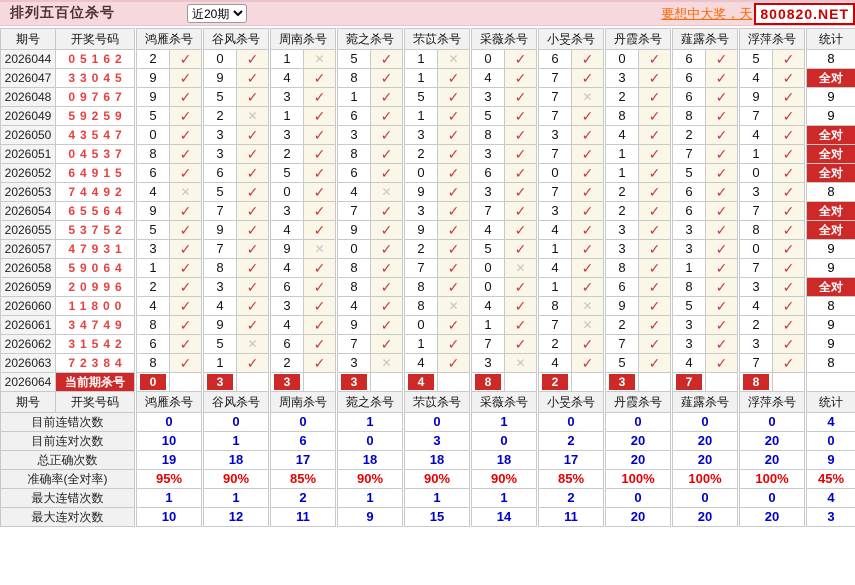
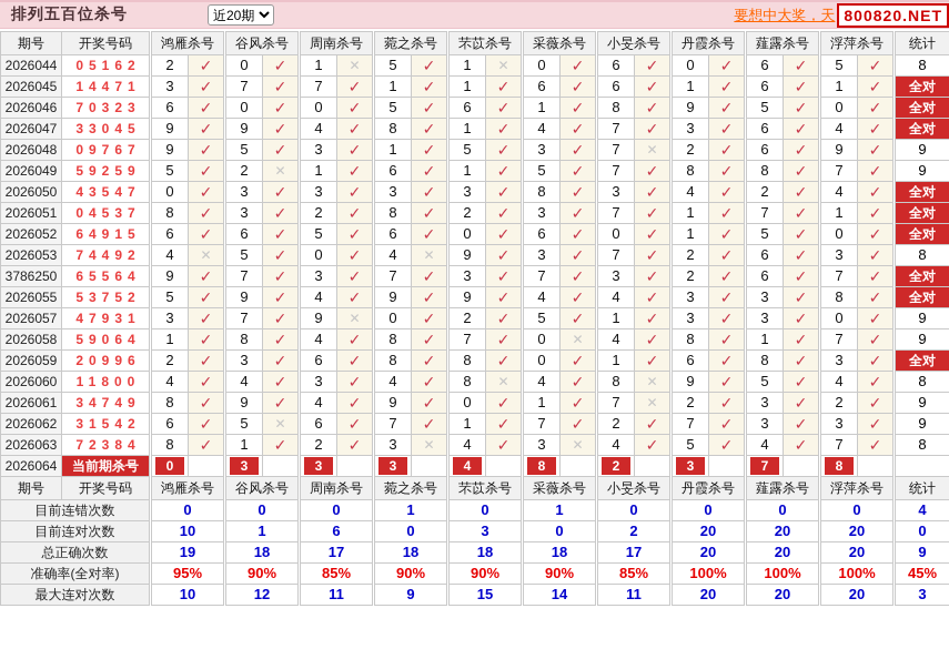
  排列五百位杀号
  近20期
  要想中大奖，天
  800820.NET
  期号	开奖号码	鸿雁杀号	谷风杀号	周南杀号	菀之杀号	芣苡杀号	采薇杀号	小旻杀号	丹霞杀号	薤露杀号	浮萍杀号	统计
  2026044	05162	2	✓	0	✓	1	✕	5	✓	1	✕	0	✓	6	✓	0	✓	6	✓	5	✓	8
+ 2026045	14471	3	✓	7	✓	7	✓	1	✓	1	✓	6	✓	6	✓	1	✓	6	✓	1	✓	全对
+ 2026046	70323	6	✓	0	✓	0	✓	5	✓	6	✓	1	✓	8	✓	9	✓	5	✓	0	✓	全对
  2026047	33045	9	✓	9	✓	4	✓	8	✓	1	✓	4	✓	7	✓	3	✓	6	✓	4	✓	全对
  2026048	09767	9	✓	5	✓	3	✓	1	✓	5	✓	3	✓	7	✕	2	✓	6	✓	9	✓	9
  2026049	59259	5	✓	2	✕	1	✓	6	✓	1	✓	5	✓	7	✓	8	✓	8	✓	7	✓	9
  2026050	43547	0	✓	3	✓	3	✓	3	✓	3	✓	8	✓	3	✓	4	✓	2	✓	4	✓	全对
  2026051	04537	8	✓	3	✓	2	✓	8	✓	2	✓	3	✓	7	✓	1	✓	7	✓	1	✓	全对
  2026052	64915	6	✓	6	✓	5	✓	6	✓	0	✓	6	✓	0	✓	1	✓	5	✓	0	✓	全对
  2026053	74492	4	✕	5	✓	0	✓	4	✕	9	✓	3	✓	7	✓	2	✓	6	✓	3	✓	8
- 2026054	65564	9	✓	7	✓	3	✓	7	✓	3	✓	7	✓	3	✓	2	✓	6	✓	7	✓	全对
+ 3786250	65564	9	✓	7	✓	3	✓	7	✓	3	✓	7	✓	3	✓	2	✓	6	✓	7	✓	全对
  2026055	53752	5	✓	9	✓	4	✓	9	✓	9	✓	4	✓	4	✓	3	✓	3	✓	8	✓	全对
  2026057	47931	3	✓	7	✓	9	✕	0	✓	2	✓	5	✓	1	✓	3	✓	3	✓	0	✓	9
  2026058	59064	1	✓	8	✓	4	✓	8	✓	7	✓	0	✕	4	✓	8	✓	1	✓	7	✓	9
  2026059	20996	2	✓	3	✓	6	✓	8	✓	8	✓	0	✓	1	✓	6	✓	8	✓	3	✓	全对
  2026060	11800	4	✓	4	✓	3	✓	4	✓	8	✕	4	✓	8	✕	9	✓	5	✓	4	✓	8
  2026061	34749	8	✓	9	✓	4	✓	9	✓	0	✓	1	✓	7	✕	2	✓	3	✓	2	✓	9
  2026062	31542	6	✓	5	✕	6	✓	7	✓	1	✓	7	✓	2	✓	7	✓	3	✓	3	✓	9
  2026063	72384	8	✓	1	✓	2	✓	3	✕	4	✓	3	✕	4	✓	5	✓	4	✓	7	✓	8
  2026064	当前期杀号	0		3		3		3		4		8		2		3		7		8
  期号	开奖号码	鸿雁杀号	谷风杀号	周南杀号	菀之杀号	芣苡杀号	采薇杀号	小旻杀号	丹霞杀号	薤露杀号	浮萍杀号	统计
  目前连错次数	0	0	0	1	0	1	0	0	0	0	4
  目前连对次数	10	1	6	0	3	0	2	20	20	20	0
  总正确次数	19	18	17	18	18	18	17	20	20	20	9
  准确率(全对率)	95%	90%	85%	90%	90%	90%	85%	100%	100%	100%	45%
- 最大连错次数	1	1	2	1	1	1	2	0	0	0	4
  最大连对次数	10	12	11	9	15	14	11	20	20	20	3
